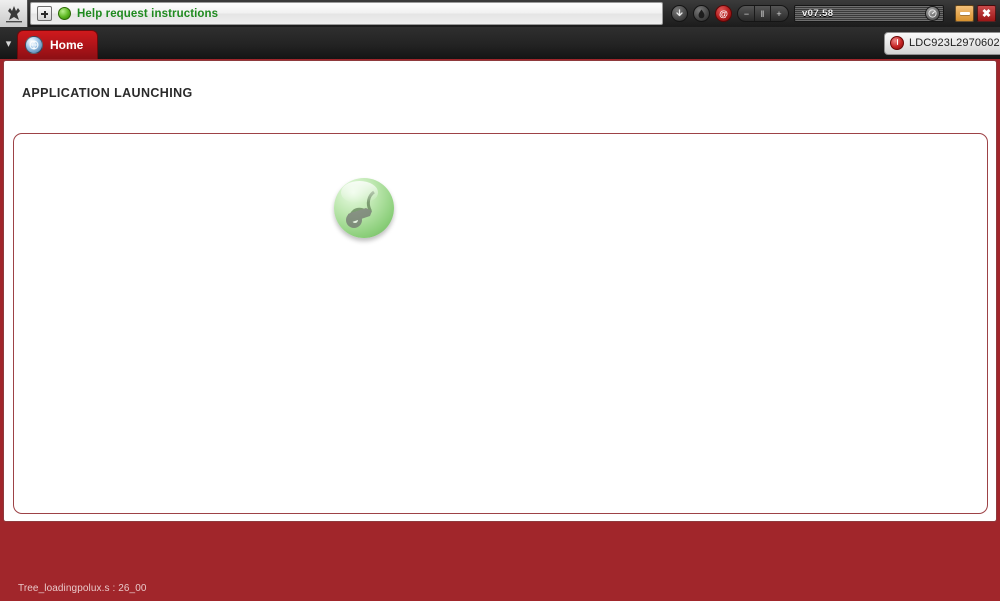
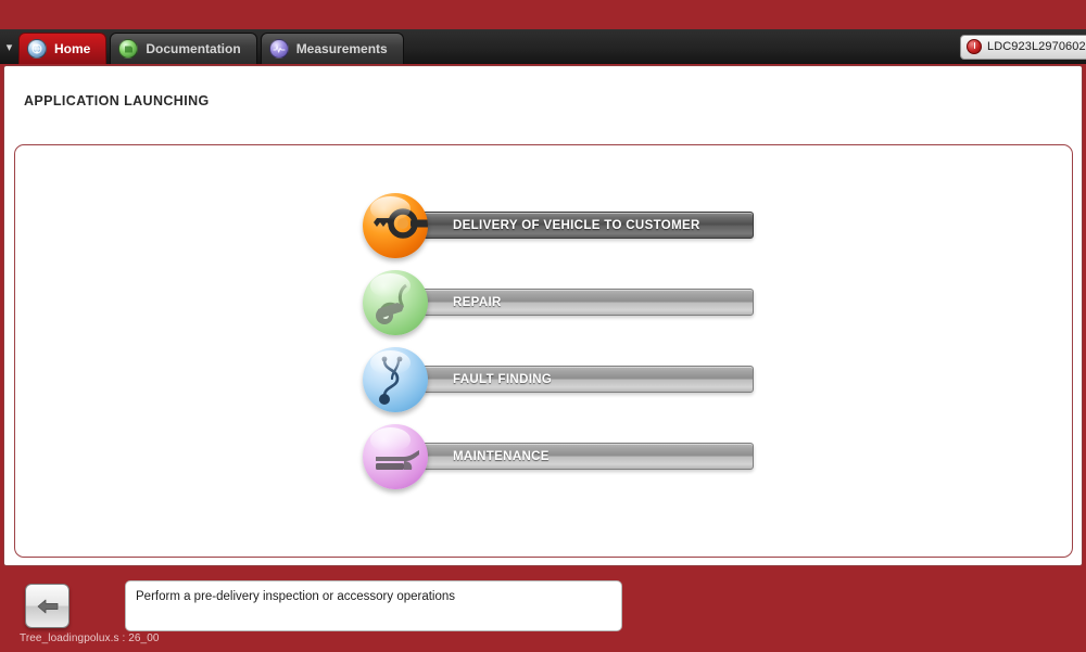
- Help request instructions
- @
- −
- ‖
- +
- v07.58
- ✖
  ▾
  Home
+ Documentation
+ Measurements
  LDC923L2970602
  APPLICATION LAUNCHING
+ DELIVERY OF VEHICLE TO CUSTOMER
+ REPAIR
+ FAULT FINDING
+ MAINTENANCE
+ Perform a pre-delivery inspection or accessory operations
  Tree_loadingpolux.s : 26_00
